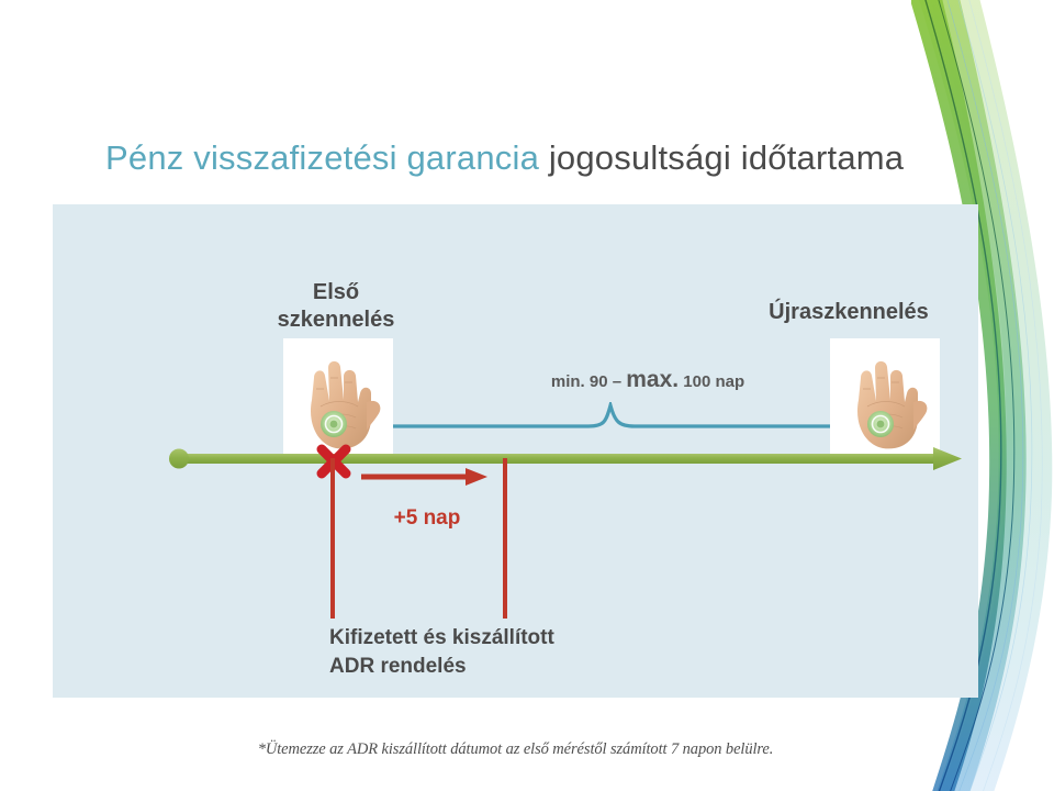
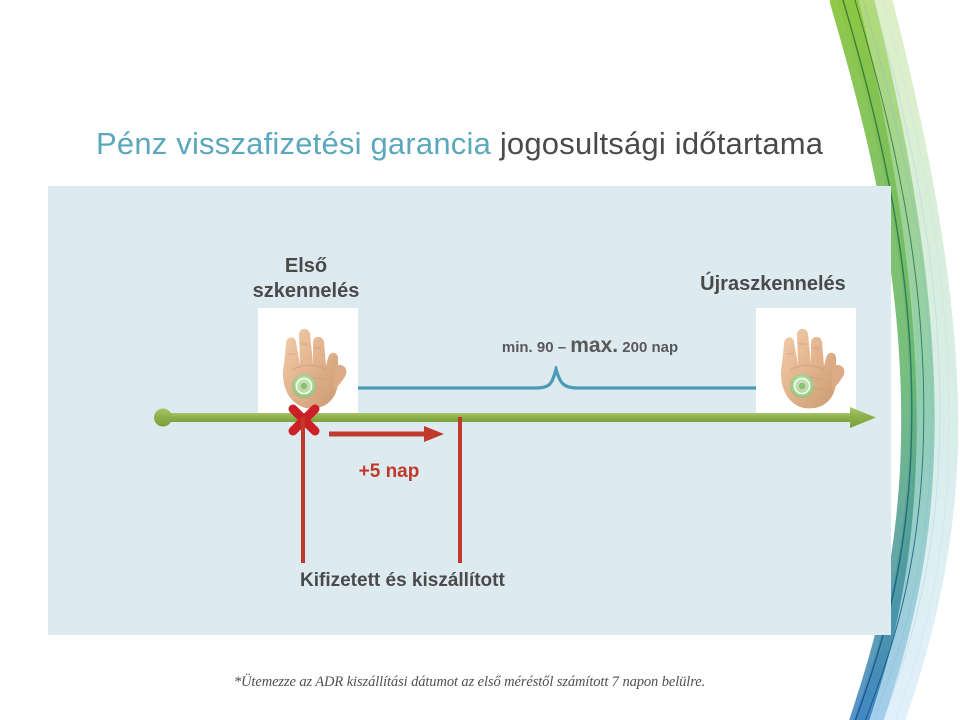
  Pénz visszafizetési garancia jogosultsági időtartama
  Első
  szkennelés
  Újraszkennelés
- min. 90 – max. 100 nap
+ min. 90 – max. 200 nap
  +5 nap
  Kifizetett és kiszállított
- ADR rendelés
- *Ütemezze az ADR kiszállított dátumot az első méréstől számított 7 napon belülre.
+ *Ütemezze az ADR kiszállítási dátumot az első méréstől számított 7 napon belülre.
